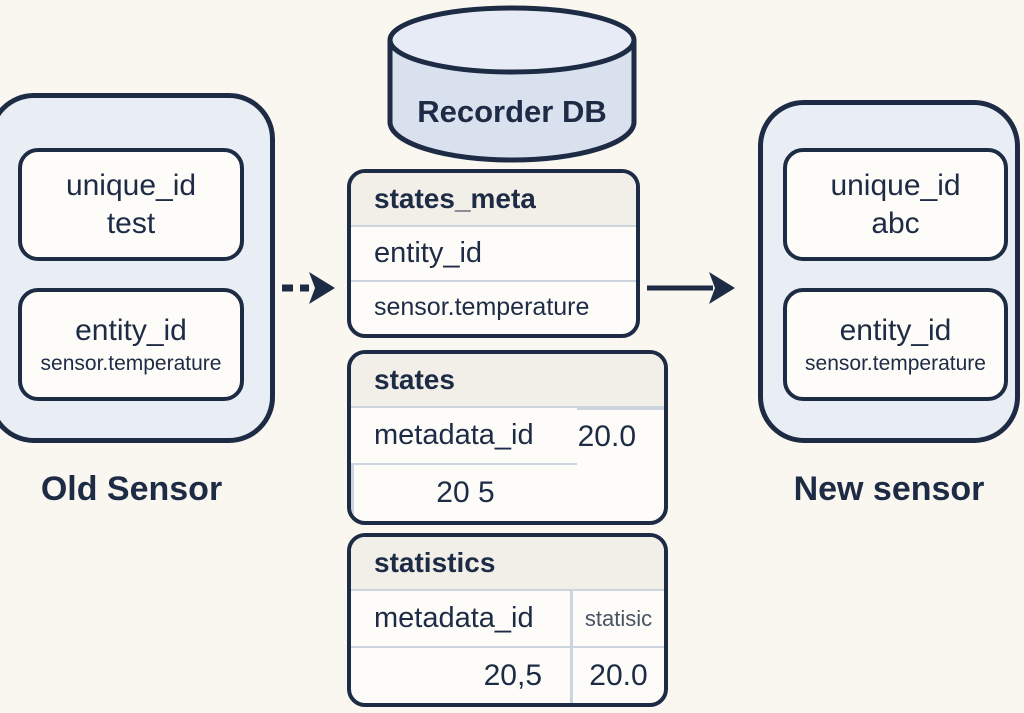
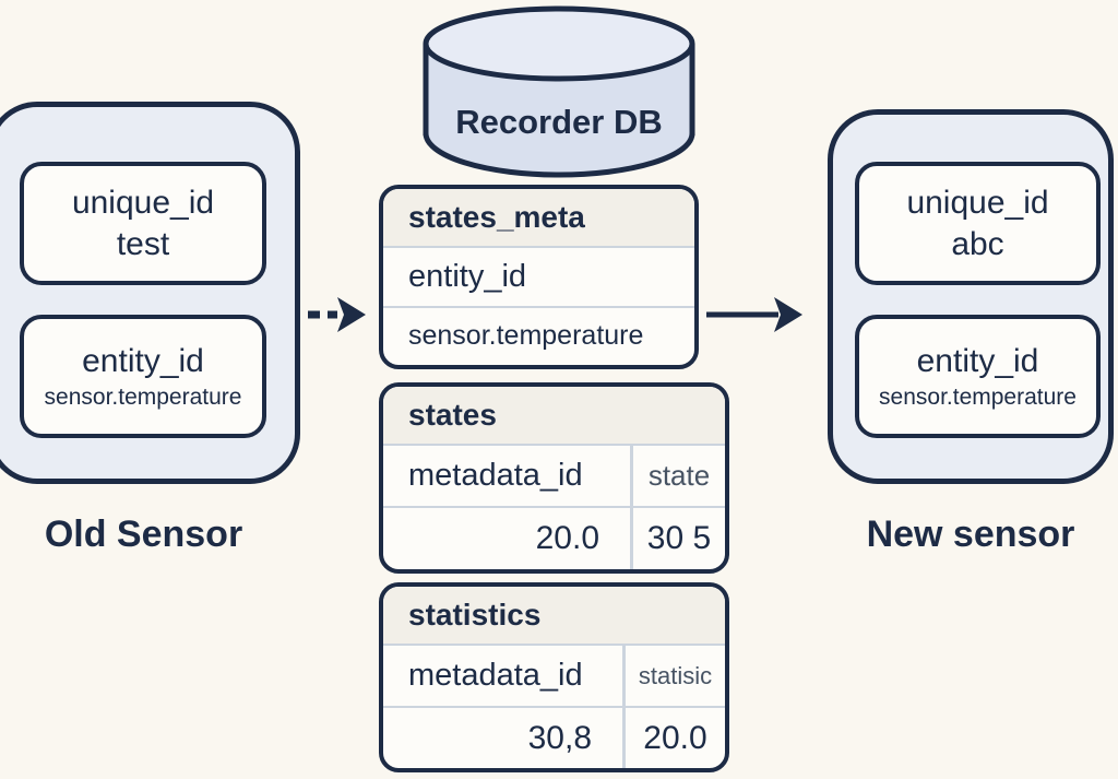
  unique_id
  test
  entity_id
  sensor.temperature
  Old Sensor
  Recorder DB
  states_meta
  entity_id
  sensor.temperature
  states
  metadata_id
+ state
  20.0
- 20 5
+ 30 5
  statistics
  metadata_id
  statisic
- 20,5
+ 30,8
  20.0
  unique_id
  abc
  entity_id
  sensor.temperature
  New sensor
